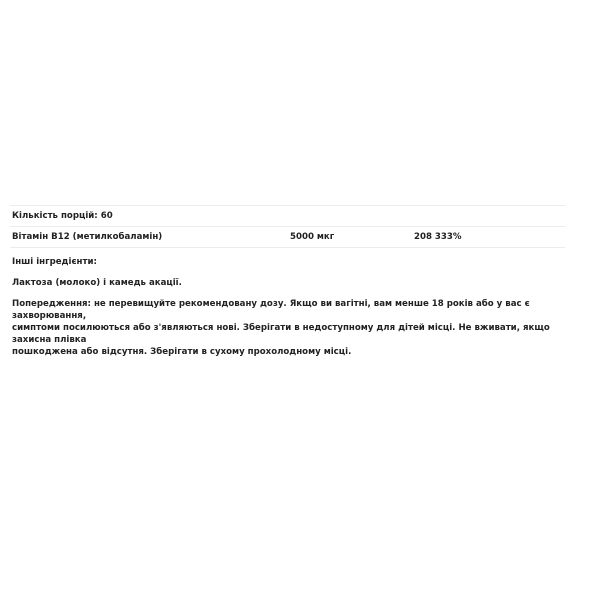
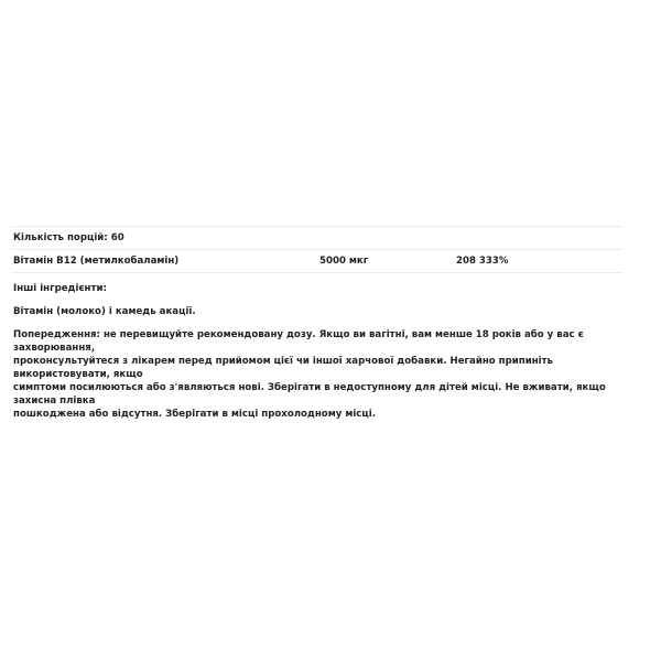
  Кількість порцій: 60
  Вітамін B12 (метилкобаламін)	5000 мкг	208 333%
  Інші інгредієнти:
- Лактоза (молоко) і камедь акації.
+ Вітамін (молоко) і камедь акації.
  Попередження: не перевищуйте рекомендовану дозу. Якщо ви вагітні, вам менше 18 років або у вас є захворювання,
+ проконсультуйтеся з лікарем перед прийомом цієї чи іншої харчової добавки. Негайно припиніть використовувати, якщо
  симптоми посилюються або з'являються нові. Зберігати в недоступному для дітей місці. Не вживати, якщо захисна плівка
- пошкоджена або відсутня. Зберігати в сухому прохолодному місці.
+ пошкоджена або відсутня. Зберігати в місці прохолодному місці.
